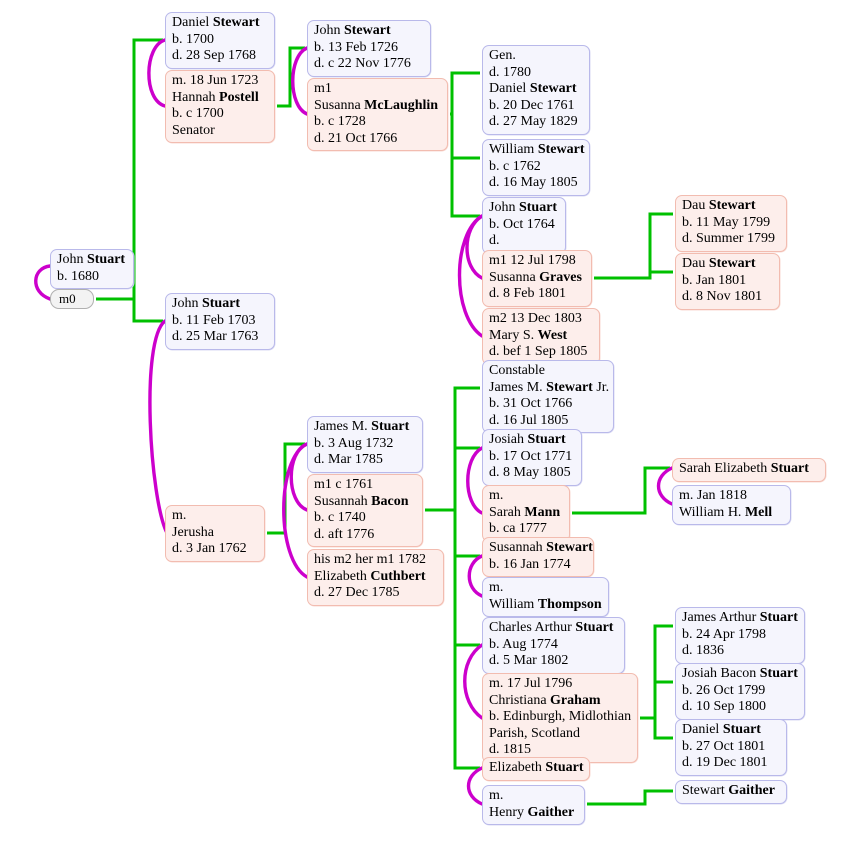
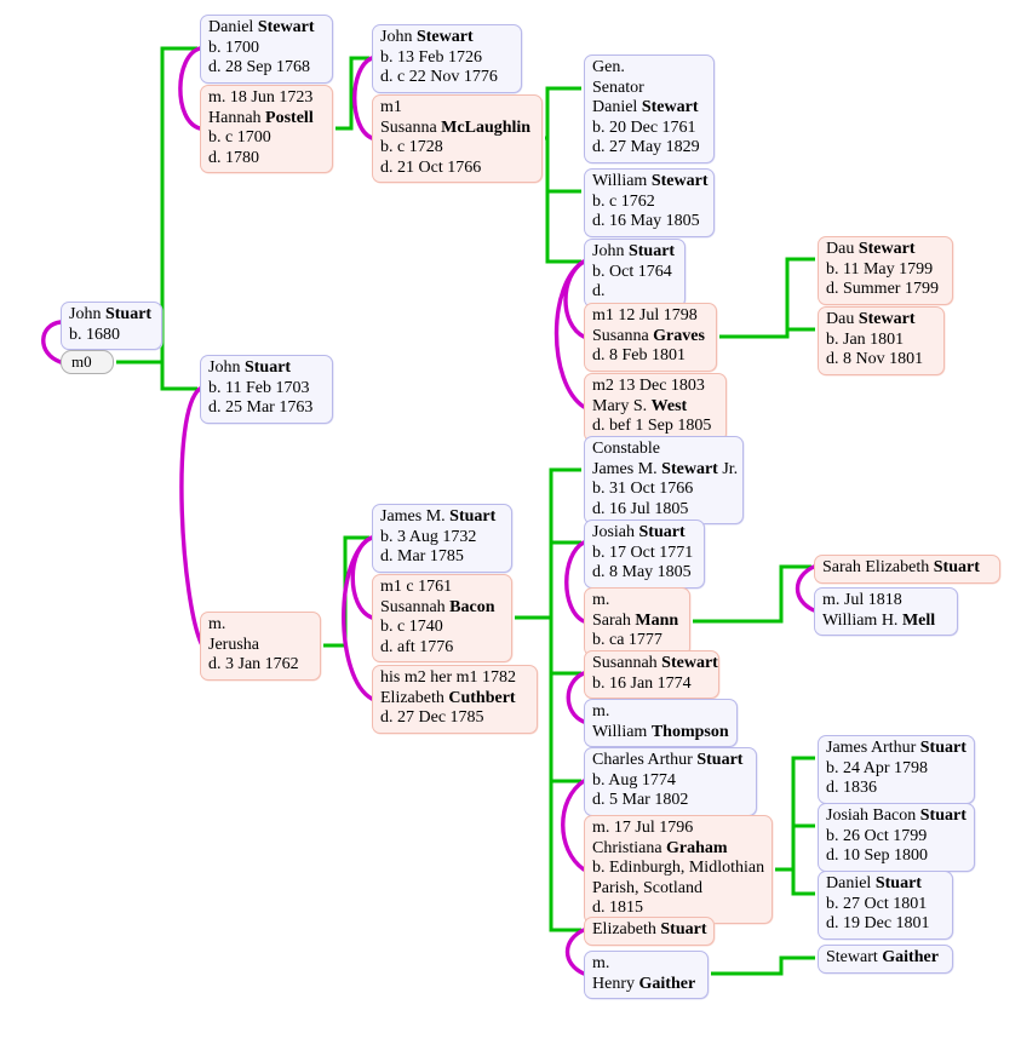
  John Stuart
  b. 1680
  m0
  Daniel Stewart
  b. 1700
  d. 28 Sep 1768
  m. 18 Jun 1723
  Hannah Postell
  b. c 1700
- Senator
+ d. 1780
  John Stuart
  b. 11 Feb 1703
  d. 25 Mar 1763
  m.
  Jerusha
  d. 3 Jan 1762
  John Stewart
  b. 13 Feb 1726
  d. c 22 Nov 1776
  m1
  Susanna McLaughlin
  b. c 1728
  d. 21 Oct 1766
  James M. Stuart
  b. 3 Aug 1732
  d. Mar 1785
  m1 c 1761
  Susannah Bacon
  b. c 1740
  d. aft 1776
  his m2 her m1 1782
  Elizabeth Cuthbert
  d. 27 Dec 1785
  Gen.
- d. 1780
+ Senator
  Daniel Stewart
  b. 20 Dec 1761
  d. 27 May 1829
  William Stewart
  b. c 1762
  d. 16 May 1805
  John Stuart
  b. Oct 1764
  d.
  m1 12 Jul 1798
  Susanna Graves
  d. 8 Feb 1801
  m2 13 Dec 1803
  Mary S. West
  d. bef 1 Sep 1805
  Constable
  James M. Stewart Jr.
  b. 31 Oct 1766
  d. 16 Jul 1805
  Josiah Stuart
  b. 17 Oct 1771
  d. 8 May 1805
  m.
  Sarah Mann
  b. ca 1777
  Susannah Stewart
  b. 16 Jan 1774
  m.
  William Thompson
  Charles Arthur Stuart
  b. Aug 1774
  d. 5 Mar 1802
  m. 17 Jul 1796
  Christiana Graham
  b. Edinburgh, Midlothian
  Parish, Scotland
  d. 1815
  Elizabeth Stuart
  m.
  Henry Gaither
  Dau Stewart
  b. 11 May 1799
  d. Summer 1799
  Dau Stewart
  b. Jan 1801
  d. 8 Nov 1801
  Sarah Elizabeth Stuart
- m. Jan 1818
+ m. Jul 1818
  William H. Mell
  James Arthur Stuart
  b. 24 Apr 1798
  d. 1836
  Josiah Bacon Stuart
  b. 26 Oct 1799
  d. 10 Sep 1800
  Daniel Stuart
  b. 27 Oct 1801
  d. 19 Dec 1801
  Stewart Gaither
